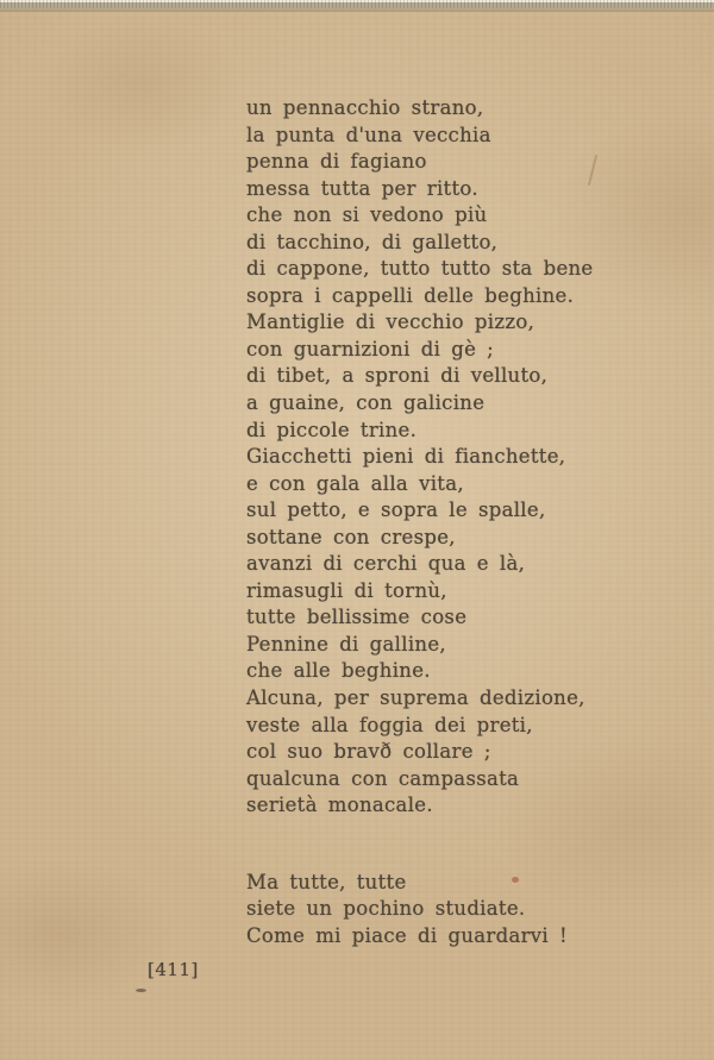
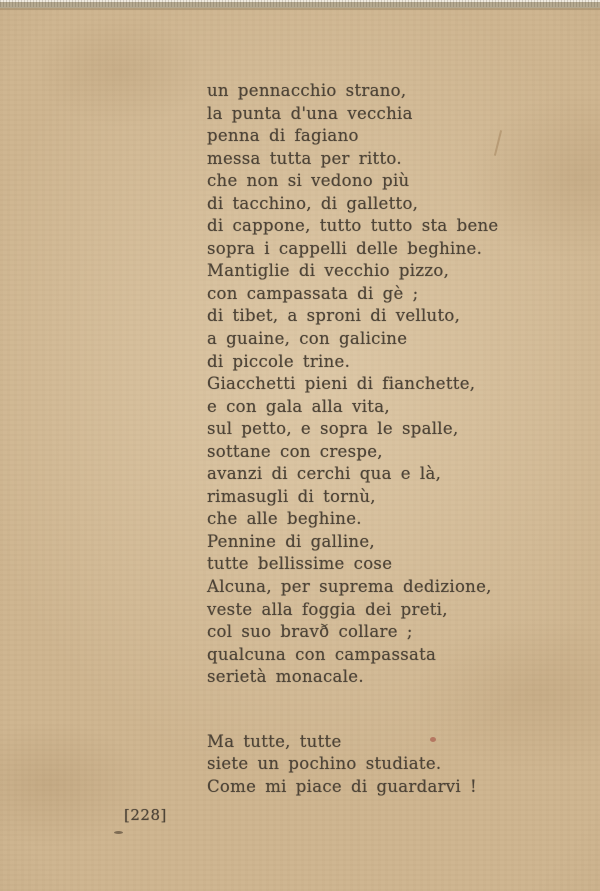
  un pennacchio strano,
  la punta d'una vecchia
  penna di fagiano
  messa tutta per ritto.
  che non si vedono più
  di tacchino, di galletto,
  di cappone, tutto tutto sta bene
  sopra i cappelli delle beghine.
  Mantiglie di vecchio pizzo,
- con guarnizioni di gè ;
+ con campassata di gè ;
  di tibet, a sproni di velluto,
  a guaine, con galicine
  di piccole trine.
  Giacchetti pieni di fianchette,
  e con gala alla vita,
  sul petto, e sopra le spalle,
  sottane con crespe,
  avanzi di cerchi qua e là,
  rimasugli di tornù,
- tutte bellissime cose
+ che alle beghine.
  Pennine di galline,
- che alle beghine.
+ tutte bellissime cose
  Alcuna, per suprema dedizione,
  veste alla foggia dei preti,
  col suo bravð collare ;
  qualcuna con campassata
  serietà monacale.
  Ma tutte, tutte
  siete un pochino studiate.
  Come mi piace di guardarvi !
- [411]
+ [228]
